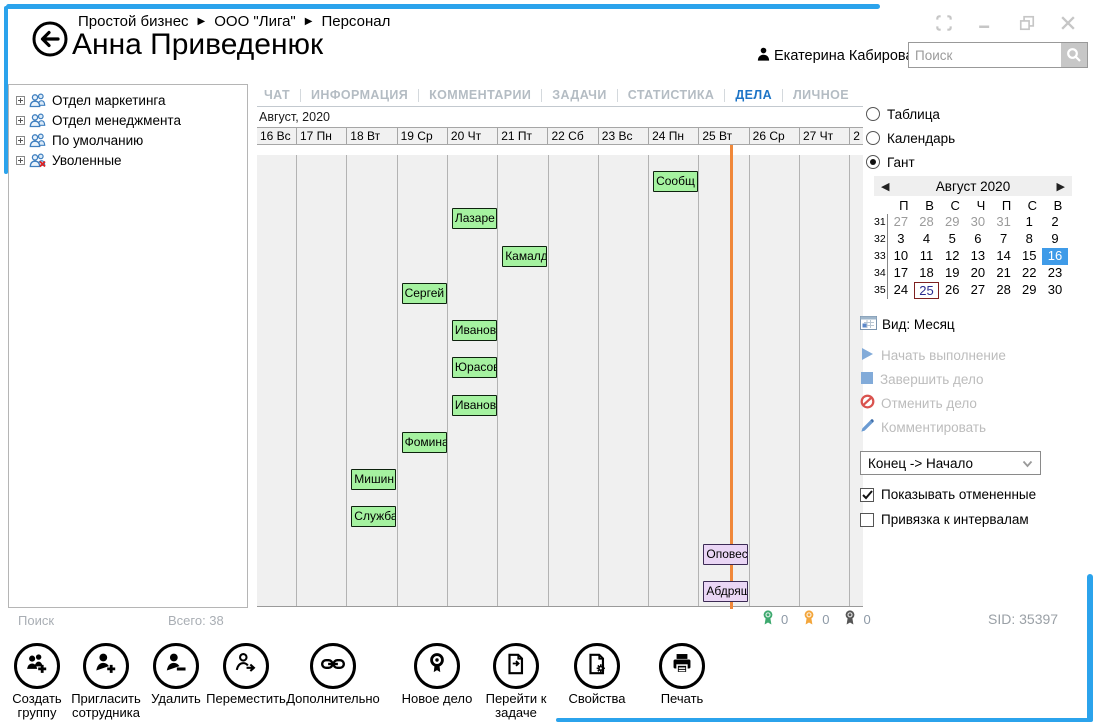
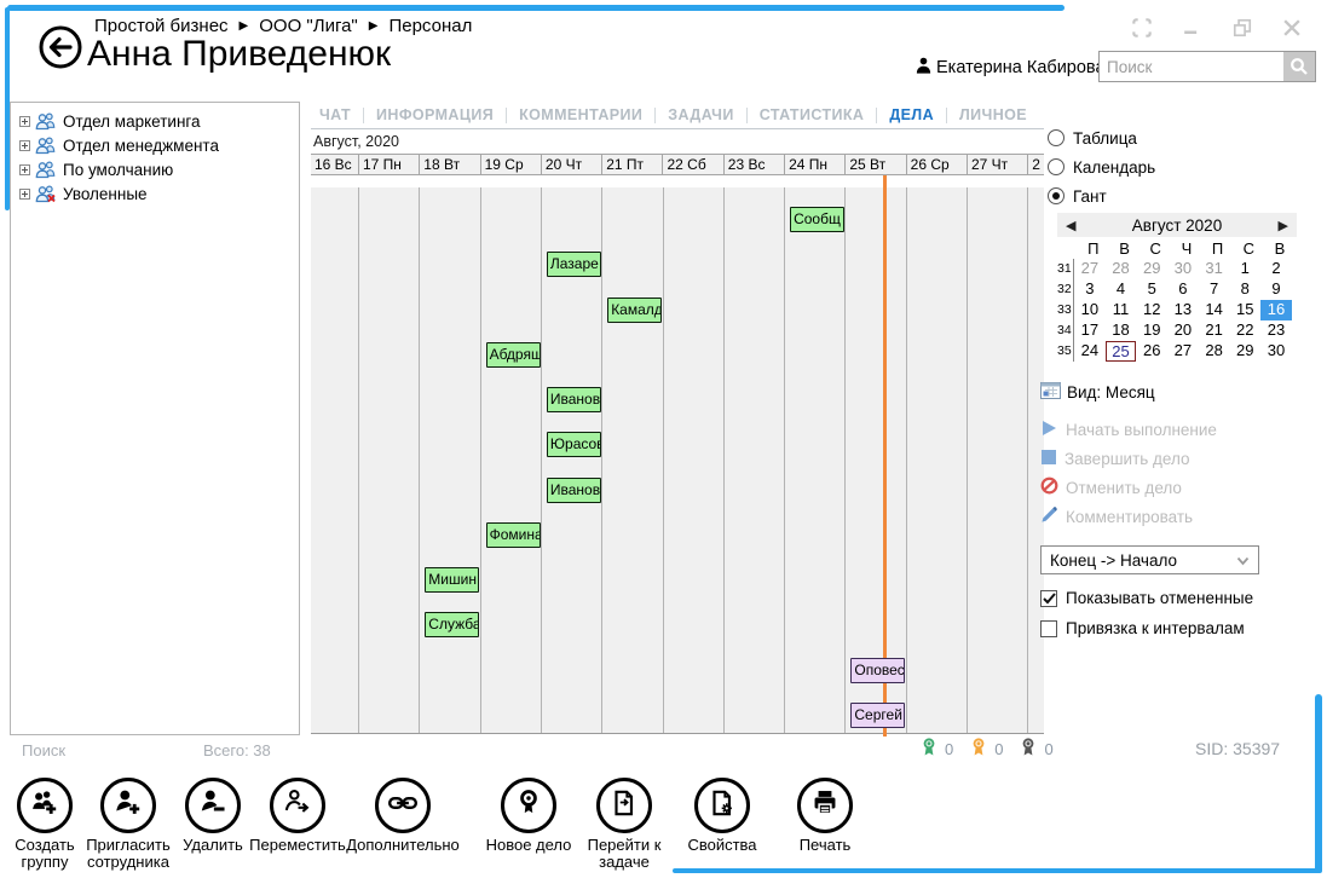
  Простой бизнес
  ▶
  ООО "Лига"
  ▶
  Персонал
  Анна Приведенюк
  Екатерина Кабиров
  Поиск
  Отдел маркетинга
  Отдел менеджмента
  По умолчанию
  Уволенные
  ЧАТ
  ИНФОРМАЦИЯ
  КОММЕНТАРИИ
  ЗАДАЧИ
  СТАТИСТИКА
  ДЕЛА
  ЛИЧНОЕ
  Август, 2020
  16 Вс
  17 Пн
  18 Вт
  19 Ср
  20 Чт
  21 Пт
  22 Сб
  23 Вс
  24 Пн
  25 Вт
  26 Ср
  27 Чт
  2
  Сообщ
  Лазаре
  Камалд
- Сергей
+ Абдряш
  Иванов
  Юрасов
  Иванов
  Фомина
  Мишин
  Служба
  Оповес
- Абдряш
+ Сергей
  Таблица
  Календарь
  Гант
  ◀
  Август 2020
  ▶
  П
  В
  С
  Ч
  П
  С
  В
  31
  27
  28
  29
  30
  31
  1
  2
  32
  3
  4
  5
  6
  7
  8
  9
  33
  10
  11
  12
  13
  14
  15
  16
  34
  17
  18
  19
  20
  21
  22
  23
  35
  24
  25
  26
  27
  28
  29
  30
  Вид: Месяц
  Начать выполнение
  Завершить дело
  Отменить дело
  Комментировать
  Конец -> Начало
  Показывать отмененные
  Привязка к интервалам
  Поиск
  Всего: 38
  0
  0
  0
  SID: 35397
  Создать
  группу
  Пригласить
  сотрудника
  Удалить
  Переместить
  Дополнительно
  Новое дело
  Перейти к
  задаче
  Свойства
  Печать
